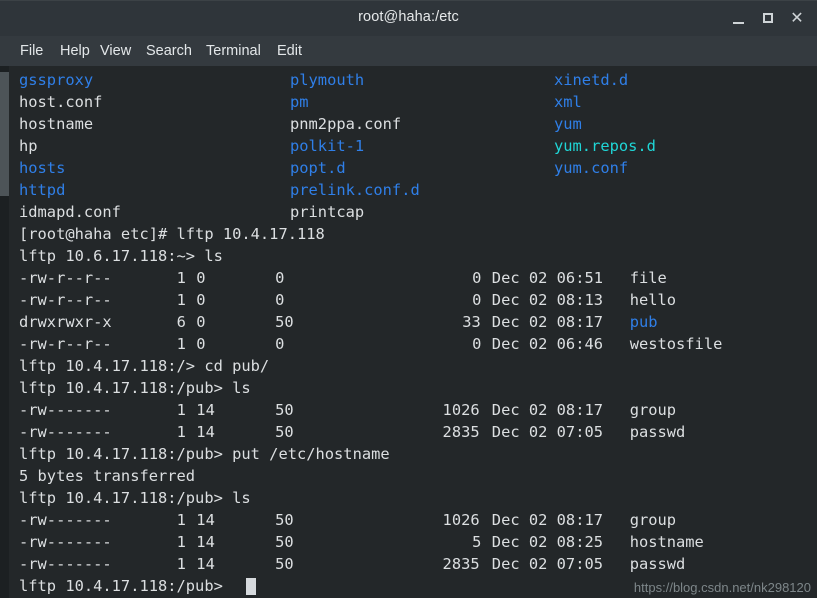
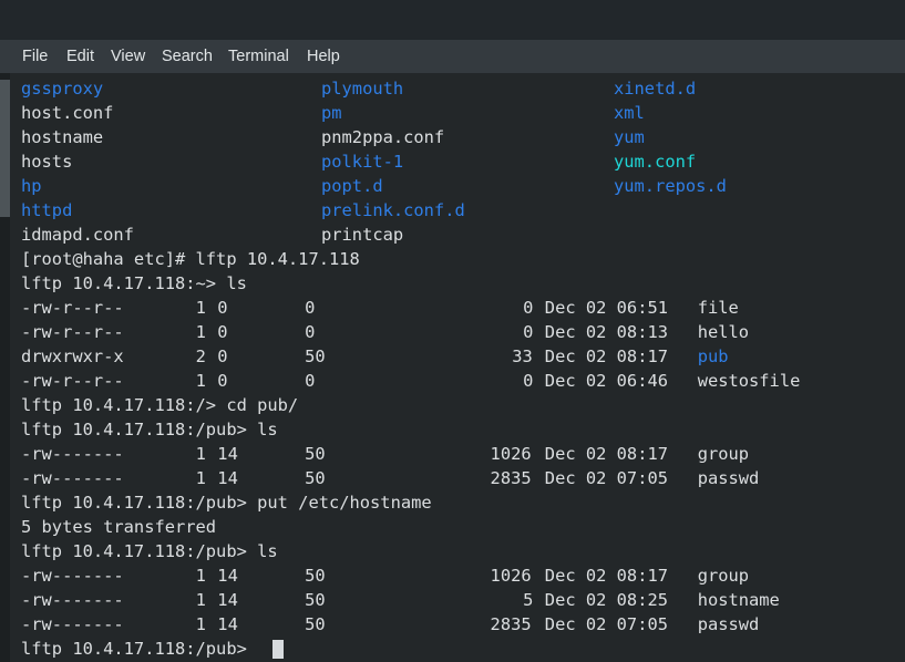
- root@haha:/etc
- ✕
  File
- Help
+ Edit
  View
  Search
  Terminal
- Edit
+ Help
  gssproxy
  plymouth
  xinetd.d
  host.conf
  pm
  xml
  hostname
  pnm2ppa.conf
  yum
- hp
+ hosts
  polkit-1
- yum.repos.d
+ yum.conf
- hosts
+ hp
  popt.d
- yum.conf
+ yum.repos.d
  httpd
  prelink.conf.d
  idmapd.conf
  printcap
  [root@haha etc]# lftp 10.4.17.118
- lftp 10.6.17.118:~> ls
+ lftp 10.4.17.118:~> ls
  -rw-r--r--
  1
  0
  0
  0
  Dec 02 06:51
  file
  -rw-r--r--
  1
  0
  0
  0
  Dec 02 08:13
  hello
  drwxrwxr-x
- 6
+ 2
  0
  50
  33
  Dec 02 08:17
  pub
  -rw-r--r--
  1
  0
  0
  0
  Dec 02 06:46
  westosfile
  lftp 10.4.17.118:/> cd pub/
  lftp 10.4.17.118:/pub> ls
  -rw-------
  1
  14
  50
  1026
  Dec 02 08:17
  group
  -rw-------
  1
  14
  50
  2835
  Dec 02 07:05
  passwd
  lftp 10.4.17.118:/pub> put /etc/hostname
  5 bytes transferred
  lftp 10.4.17.118:/pub> ls
  -rw-------
  1
  14
  50
  1026
  Dec 02 08:17
  group
  -rw-------
  1
  14
  50
  5
  Dec 02 08:25
  hostname
  -rw-------
  1
  14
  50
  2835
  Dec 02 07:05
  passwd
  lftp 10.4.17.118:/pub>
- https://blog.csdn.net/nk298120
